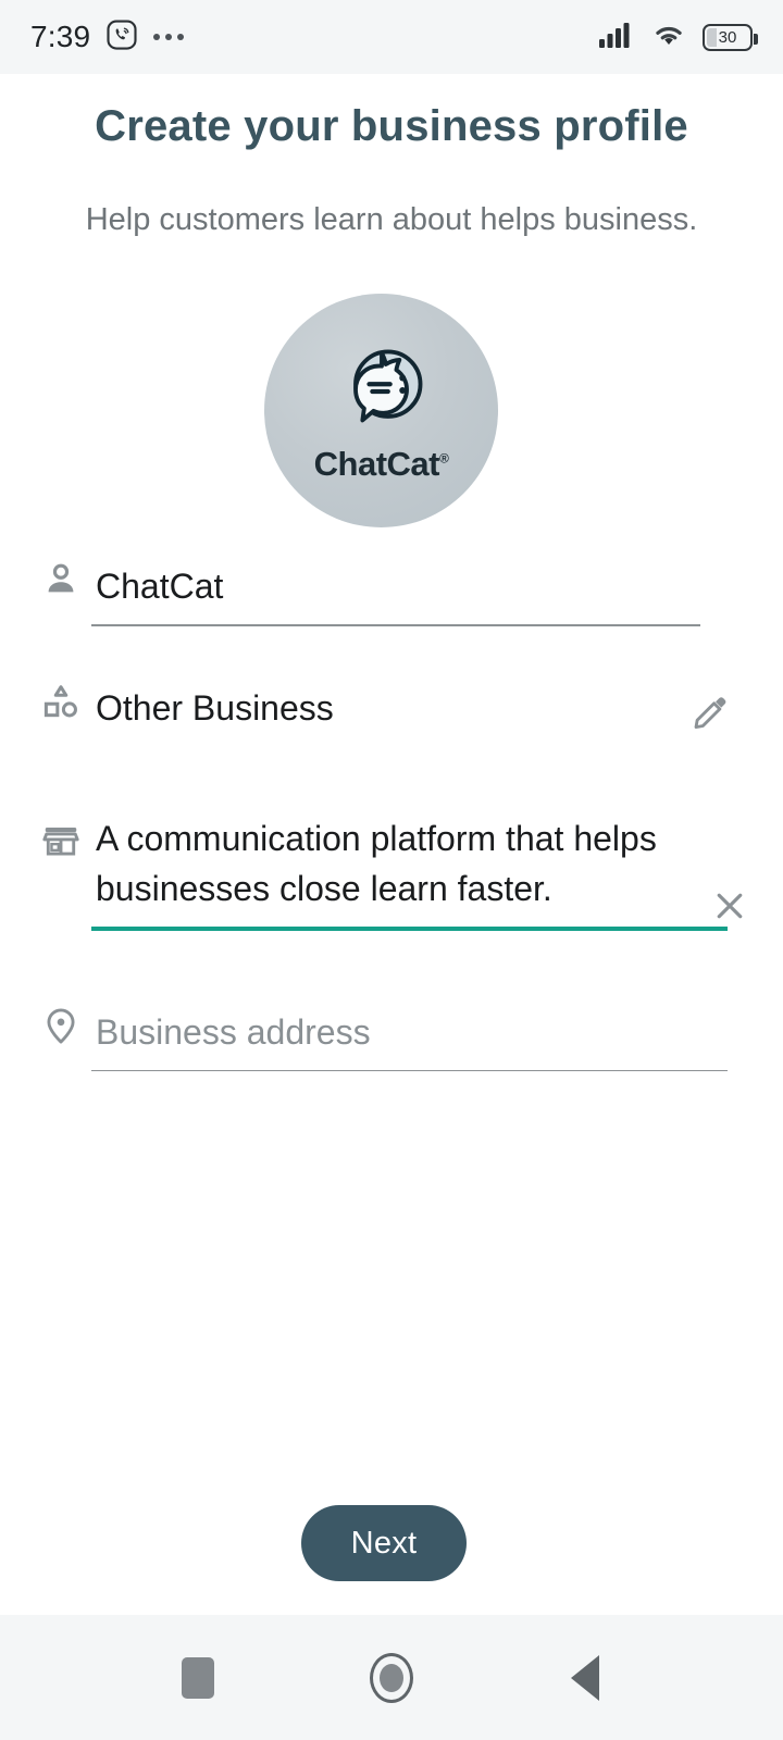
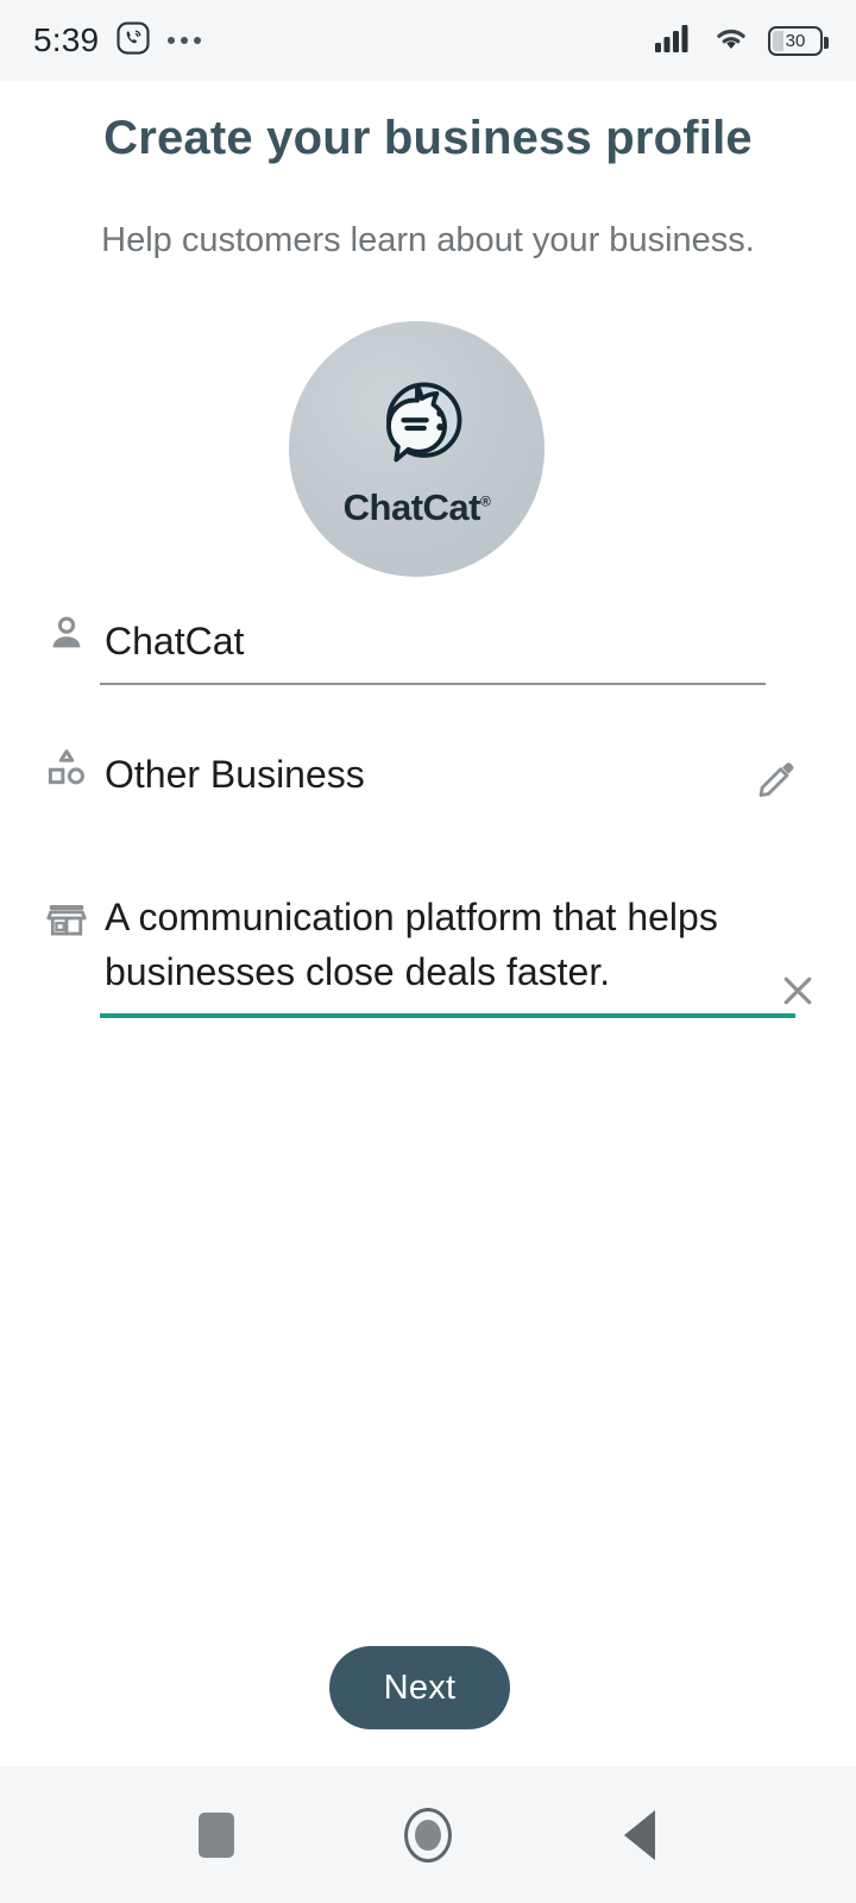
- 7:39
+ 5:39
  30
  Create your business profile
- Help customers learn about helps business.
+ Help customers learn about your business.
  ChatCat®
  ChatCat
  Other Business
- A communication platform that helps businesses close learn faster.
+ A communication platform that helps businesses close deals faster.
- Business address
  Next
